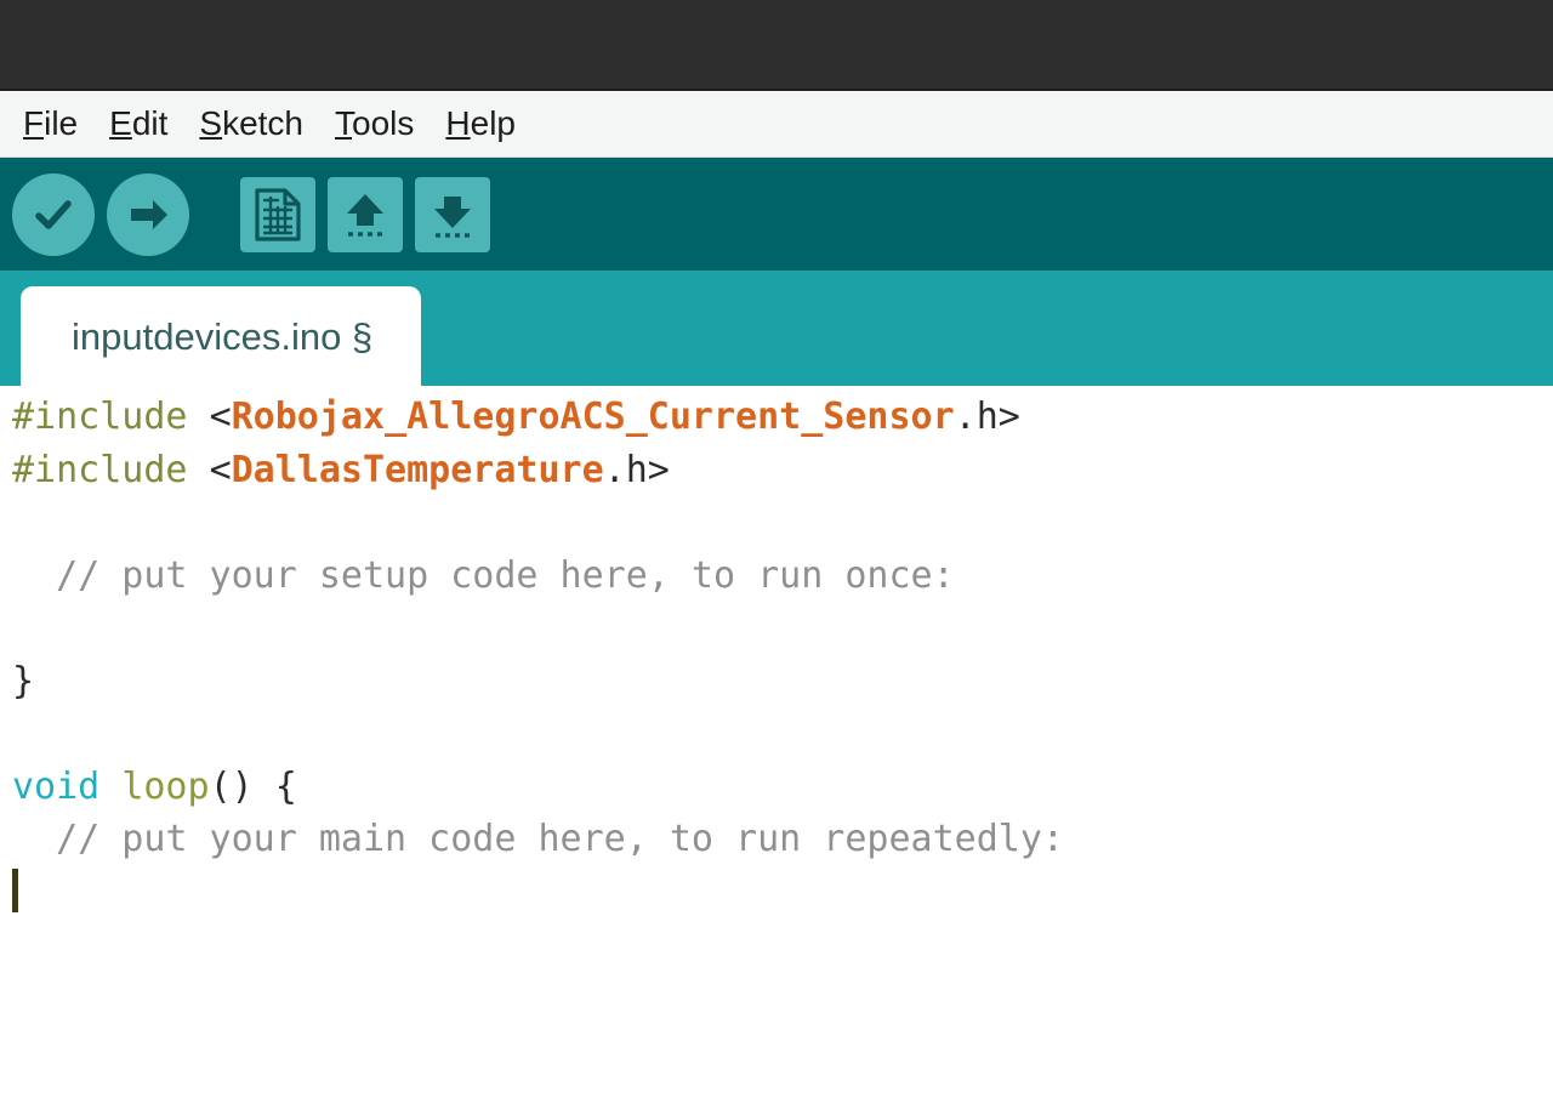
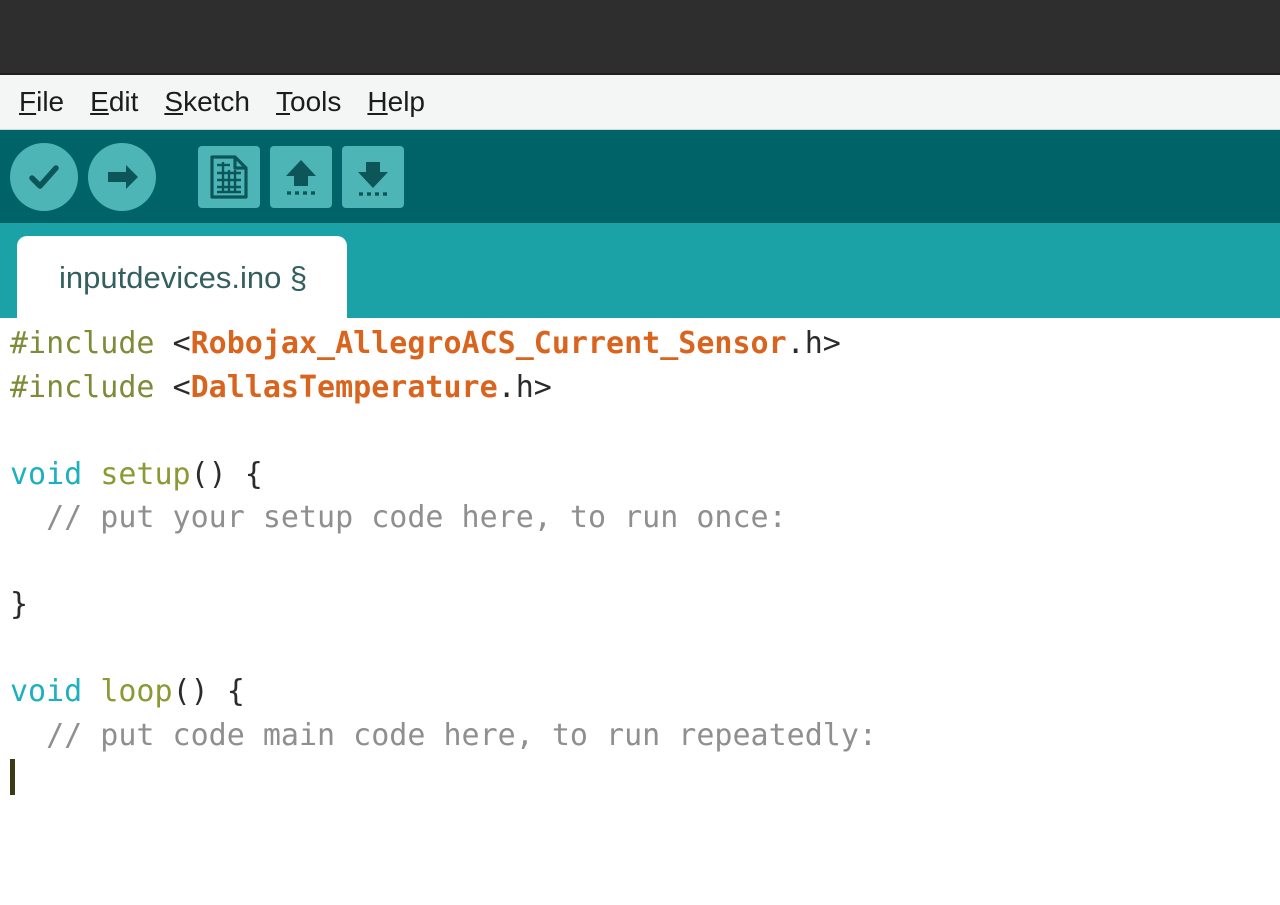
  File
  Edit
  Sketch
  Tools
  Help
  inputdevices.ino §
  #include <Robojax_AllegroACS_Current_Sensor.h>
  #include <DallasTemperature.h>
+ void setup() {
  // put your setup code here, to run once:
  }
  void loop() {
- // put your main code here, to run repeatedly:
+ // put code main code here, to run repeatedly:
